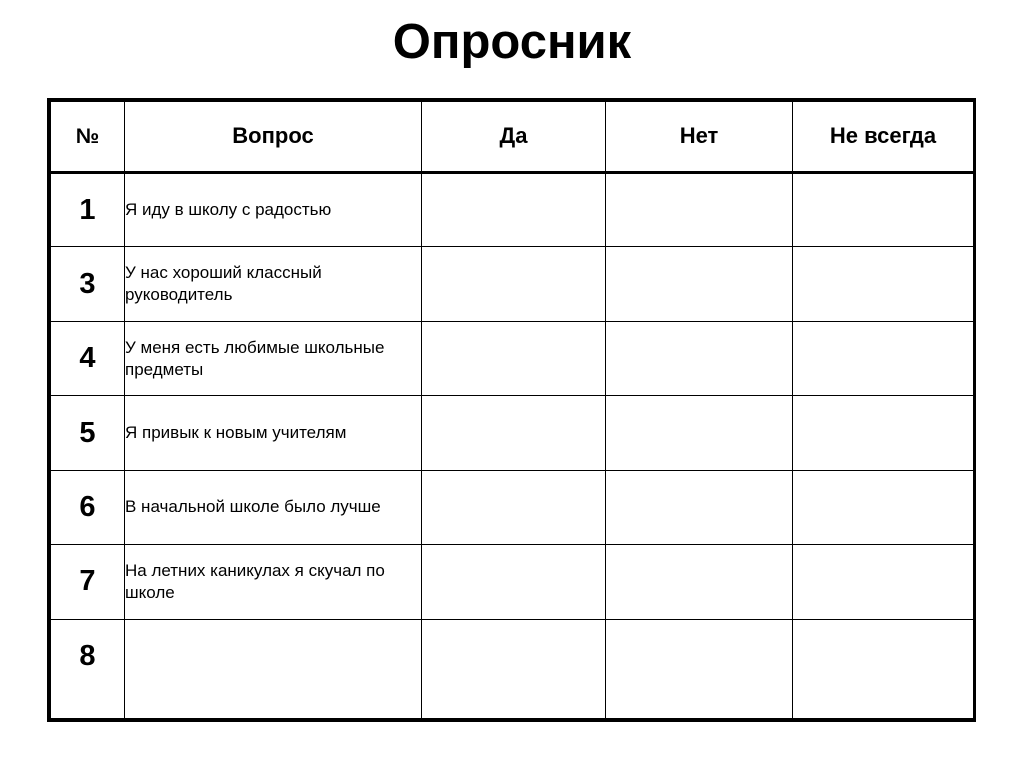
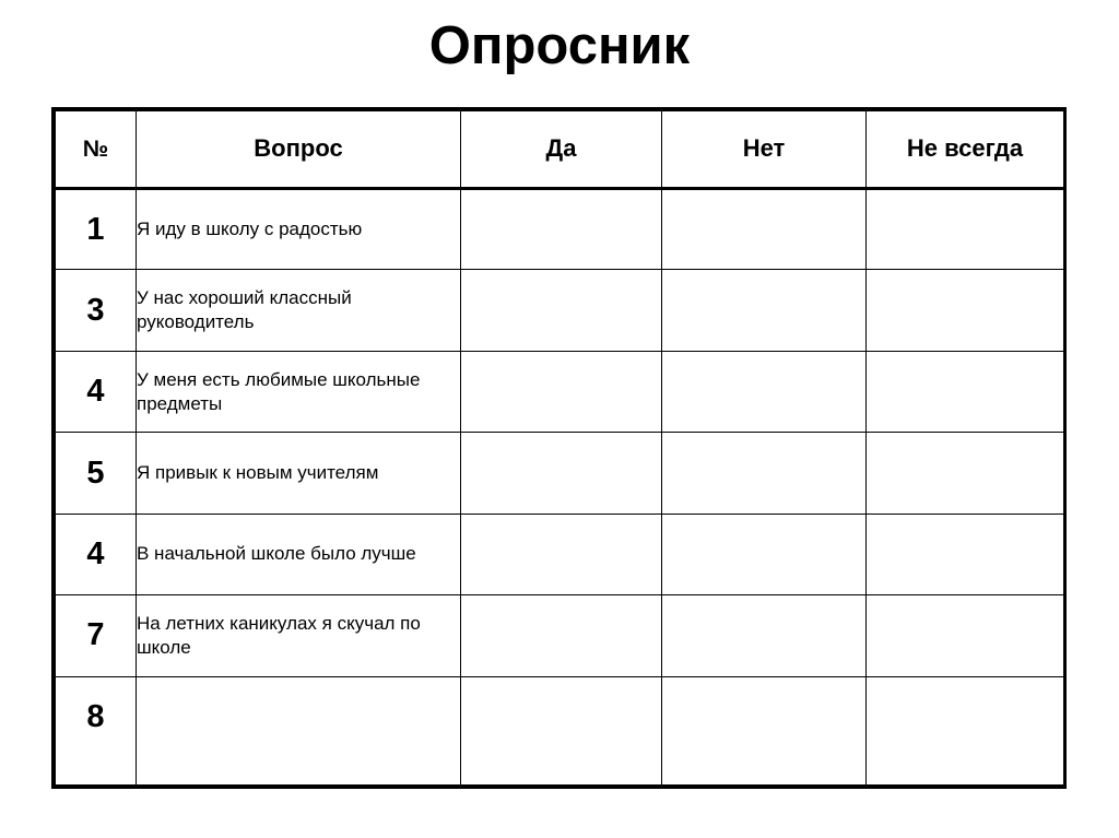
  Опросник
  №	Вопрос	Да	Нет	Не всегда
  1	Я иду в школу с радостью
  3	У нас хороший классный руководитель
  4	У меня есть любимые школьные предметы
  5	Я привык к новым учителям
- 6	В начальной школе было лучше
+ 4	В начальной школе было лучше
  7	На летних каникулах я скучал по школе
  8
